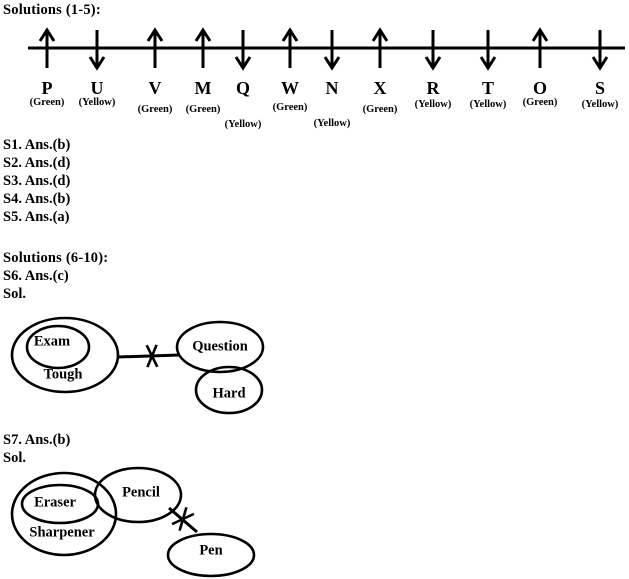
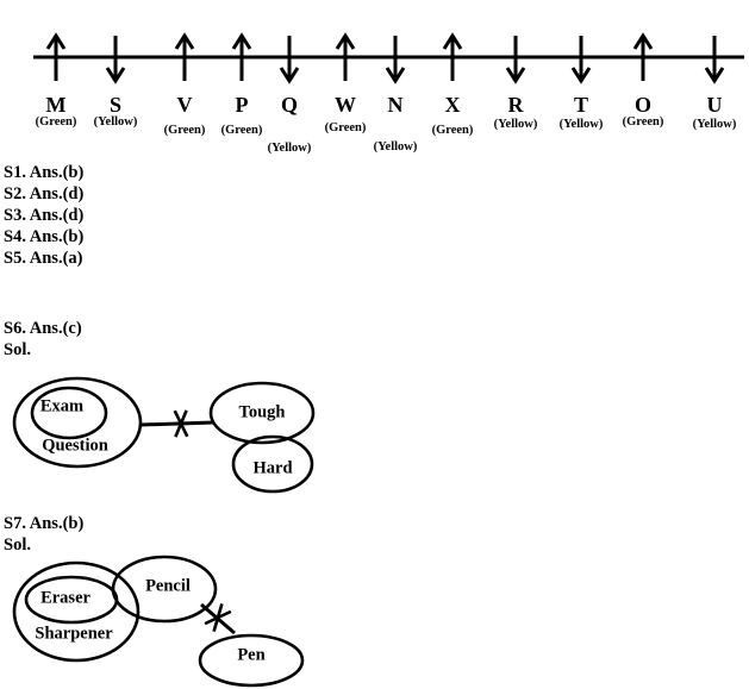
- Solutions (1-5):
- P
+ M
  (Green)
- U
+ S
  (Yellow)
  V
  (Green)
- M
+ P
  (Green)
  Q
  (Yellow)
  W
  (Green)
  N
  (Yellow)
  X
  (Green)
  R
  (Yellow)
  T
  (Yellow)
  O
  (Green)
- S
+ U
  (Yellow)
  S1. Ans.(b)
  S2. Ans.(d)
  S3. Ans.(d)
  S4. Ans.(b)
  S5. Ans.(a)
- Solutions (6-10):
  S6. Ans.(c)
  S7. Ans.(b)
  Sol.
  Sol.
- Tough
+ Question
  Exam
- Question
+ Tough
  Hard
  Sharpener
  Eraser
  Pencil
  Pen
